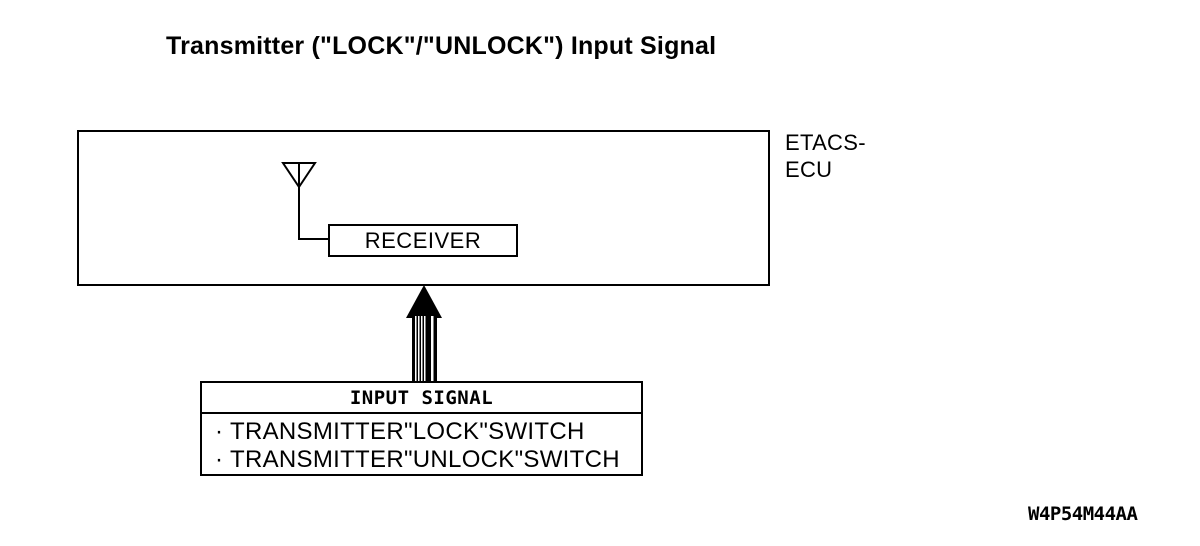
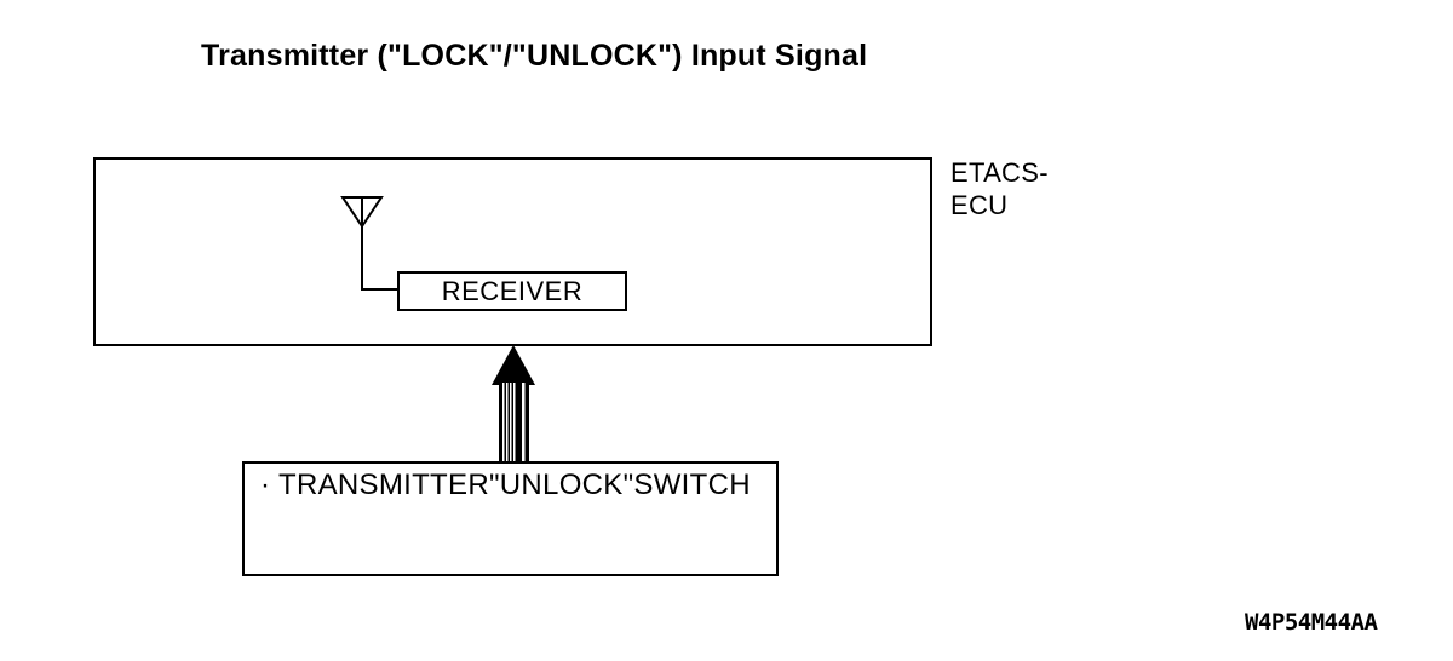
  Transmitter ("LOCK"/"UNLOCK") Input Signal
  ETACS-
  ECU
  RECEIVER
- INPUT SIGNAL
- · TRANSMITTER"LOCK"SWITCH
  · TRANSMITTER"UNLOCK"SWITCH
  W4P54M44AA
